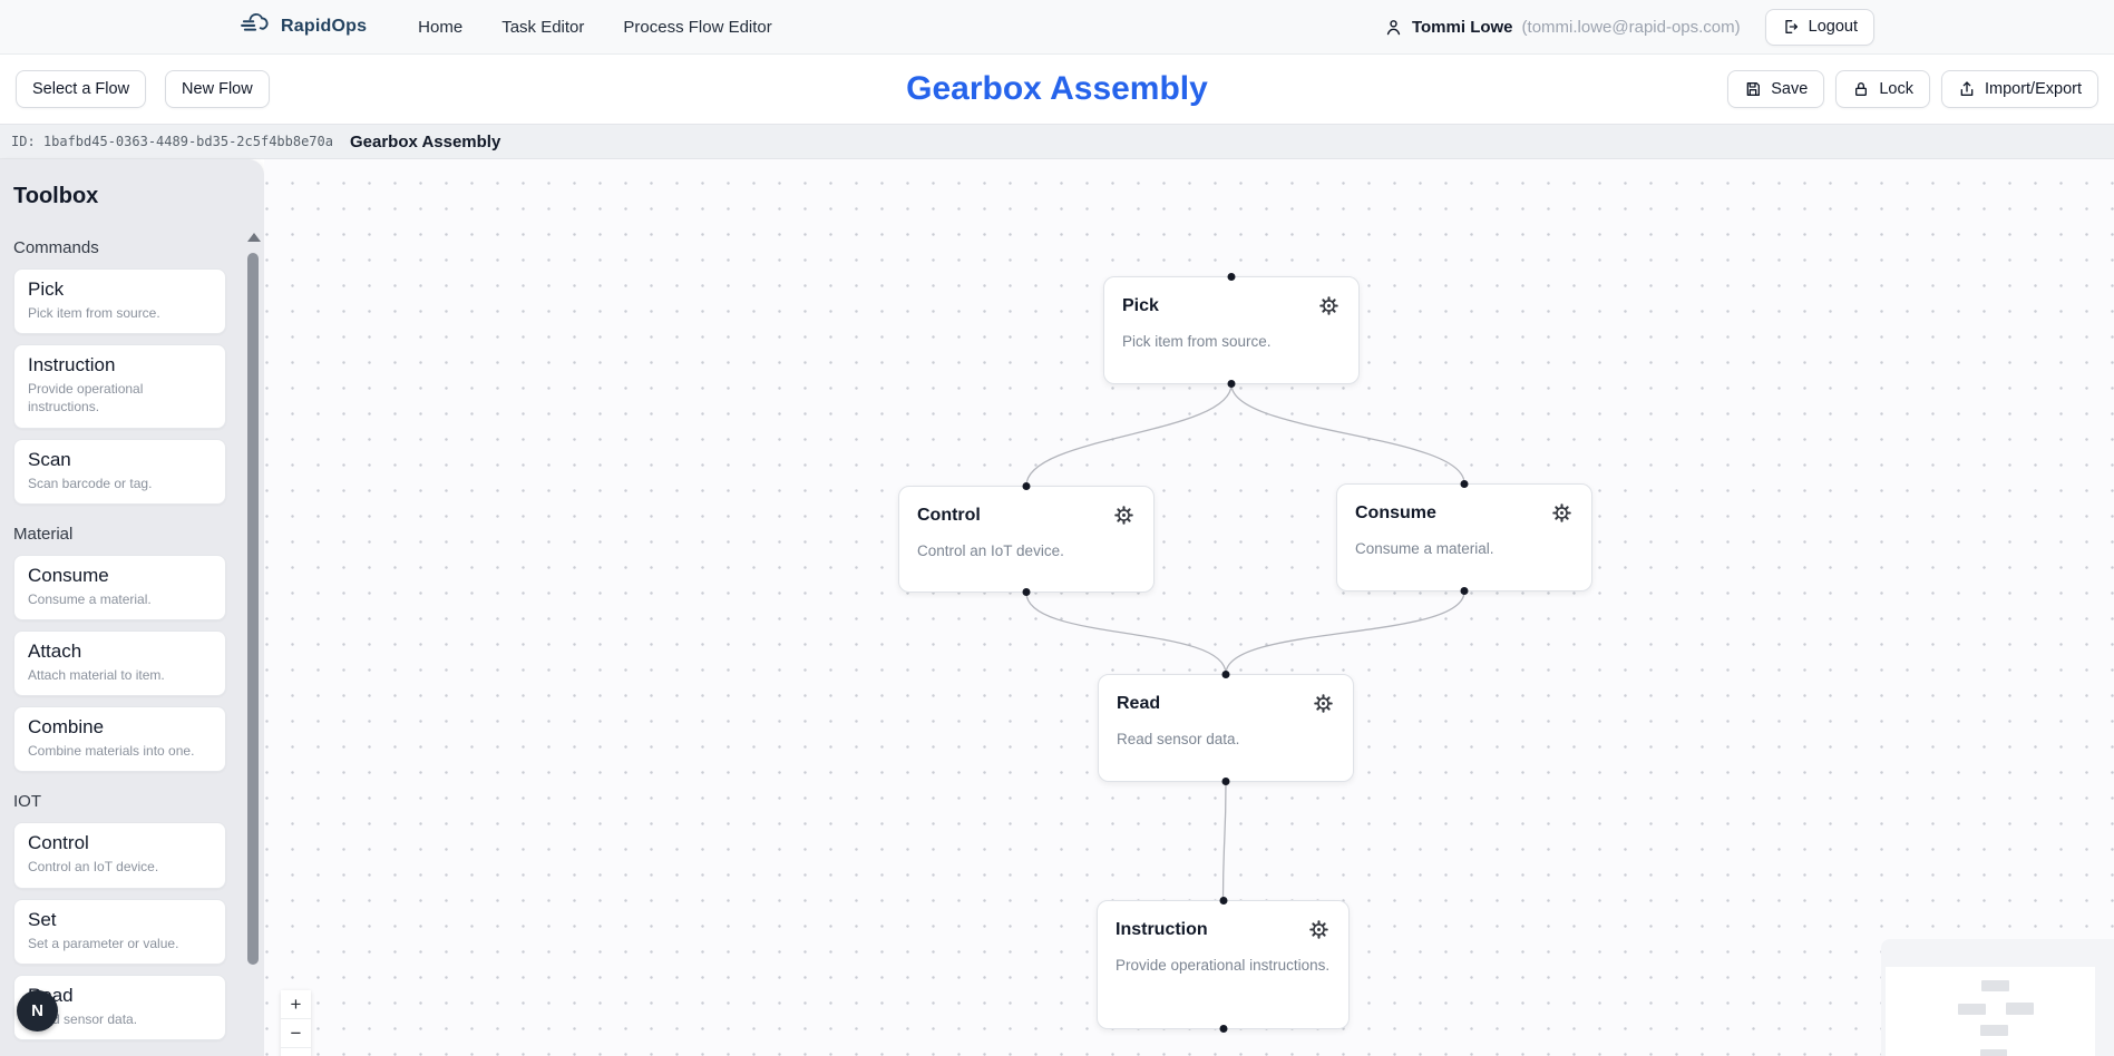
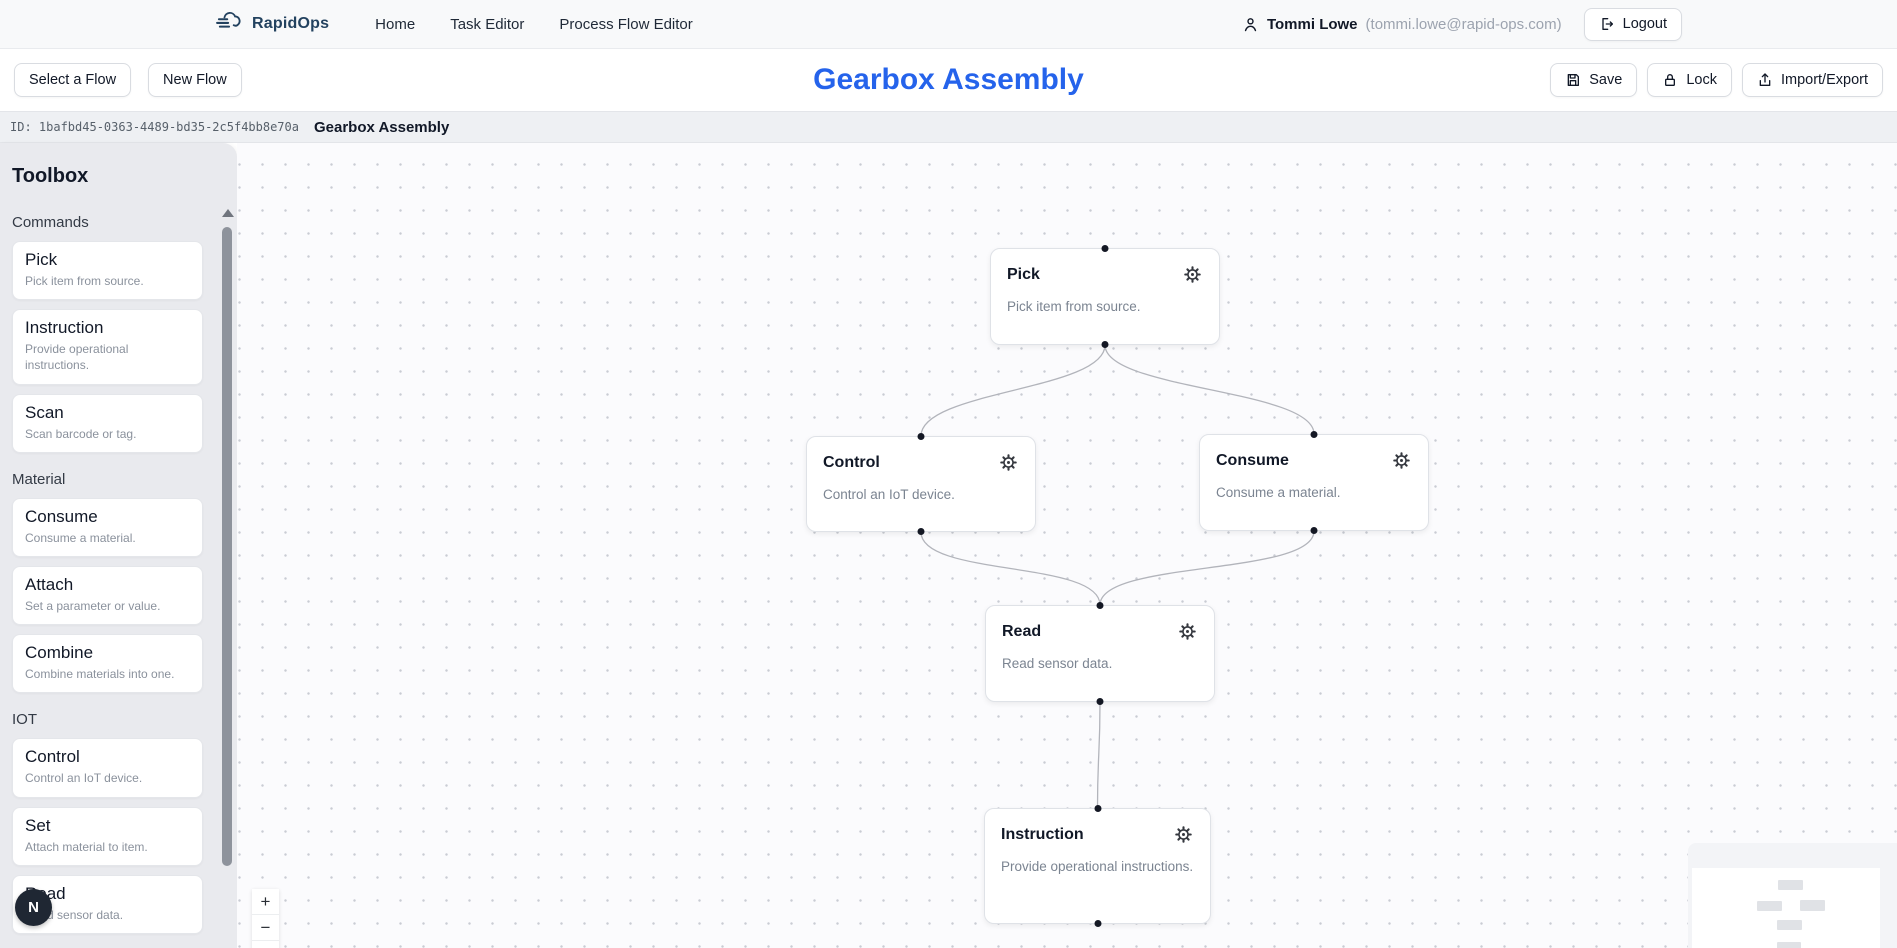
  RapidOps
  Home
  Task Editor
  Process Flow Editor
  Tommi Lowe
  (tommi.lowe@rapid-ops.com)
  Logout
  Select a Flow
  New Flow
  Gearbox Assembly
  Save
  Lock
  Import/Export
  ID: 1bafbd45-0363-4489-bd35-2c5f4bb8e70a
  Gearbox Assembly
  Toolbox
  Commands
  Pick
  Pick item from source.
  Instruction
  Provide operational instructions.
  Scan
  Scan barcode or tag.
  Material
  Consume
  Consume a material.
  Attach
- Attach material to item.
+ Set a parameter or value.
  Combine
  Combine materials into one.
  IOT
  Control
  Control an IoT device.
  Set
- Set a parameter or value.
+ Attach material to item.
  sensor data.
  Pick
  Pick item from source.
  Control
  Control an IoT device.
  Consume
  Consume a material.
  Read
  Read sensor data.
  Instruction
  Provide operational instructions.
  +
  −
  N
